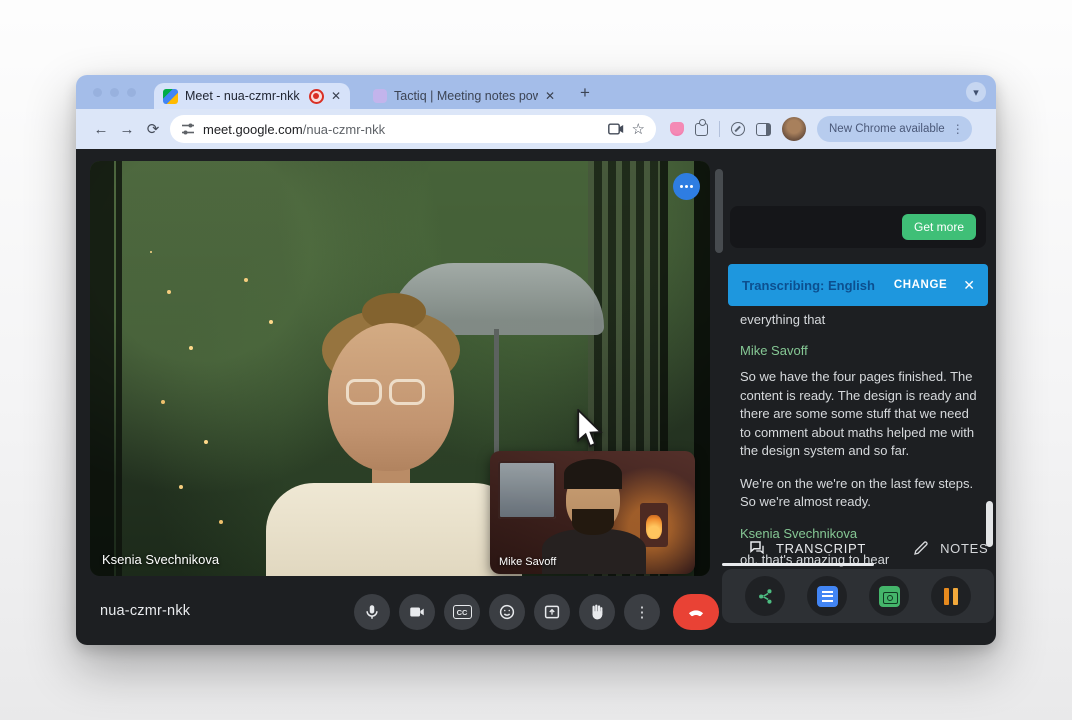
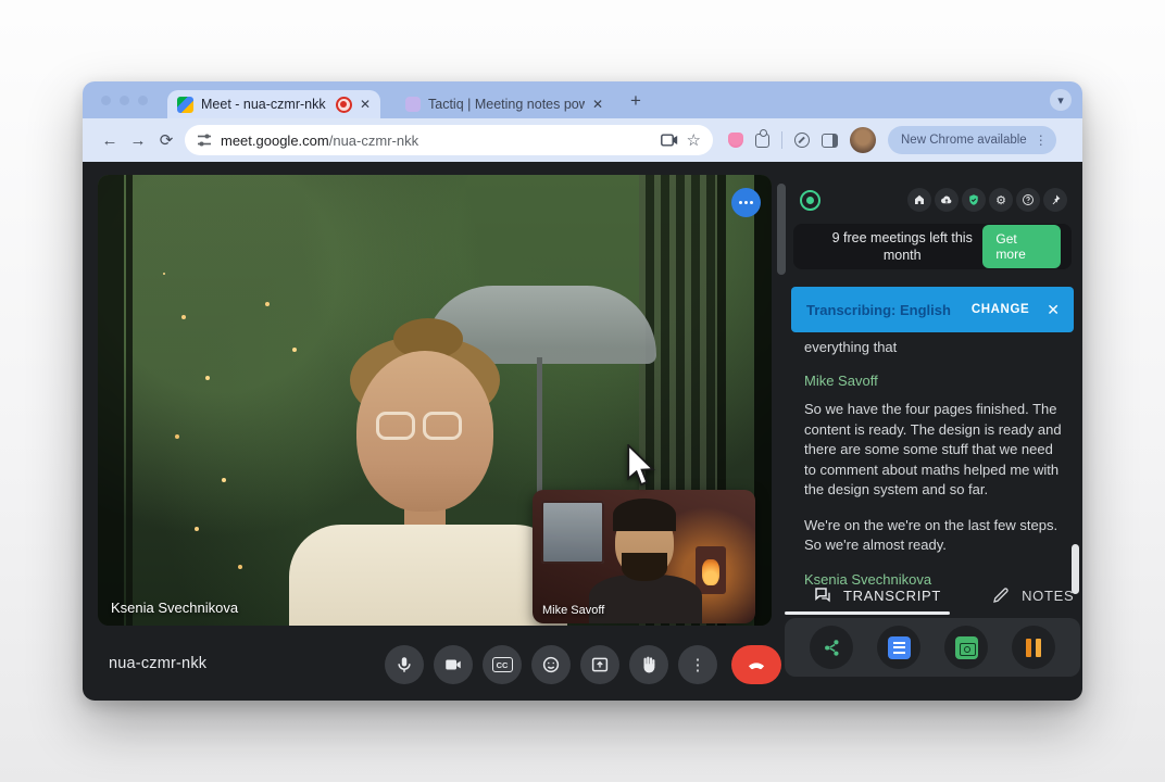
  Meet - nua-czmr-nkk
  ✕
  Tactiq | Meeting notes pow
  ✕
  +
  ▾
  ←
  →
  ⟳
  meet.google.com/nua-czmr-nkk
  ☆
  New Chrome available
  ⋮
  Ksenia Svechnikova
  Mike Savoff
  nua-czmr-nkk
  CC
  ⋮
+ ⚙
+ 9 free meetings left this month
  Get more
  Transcribing: English
  CHANGE
  ✕
  everything that
  Mike Savoff
  So we have the four pages finished. The content is ready. The design is ready and there are some some stuff that we need to comment about maths helped me with the design system and so far.
  We're on the we're on the last few steps. So we're almost ready.
  Ksenia Svechnikova
- oh, that's amazing to hear
  TRANSCRIPT
  NOTES
